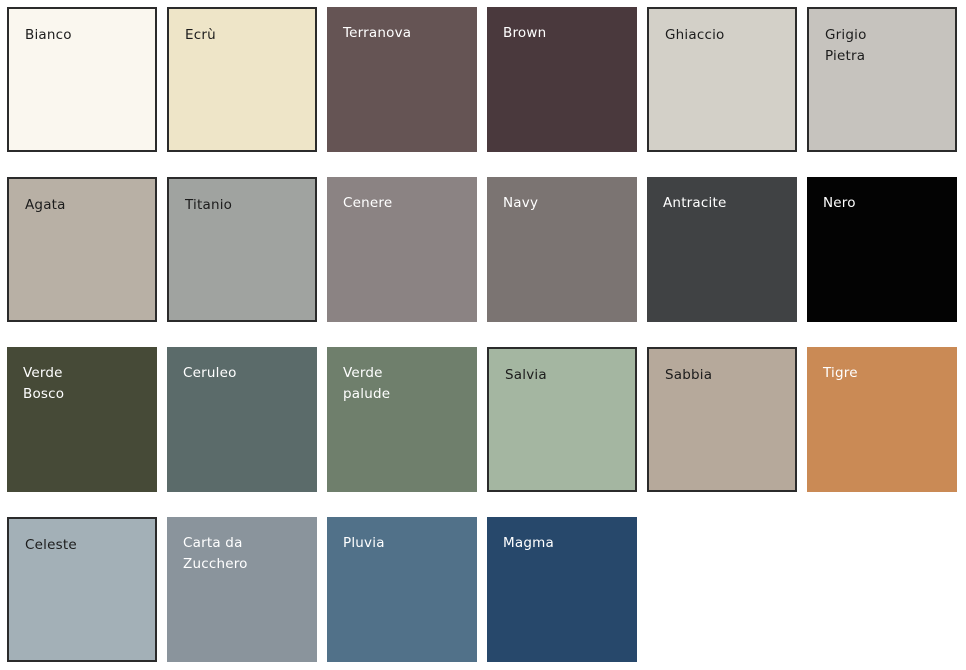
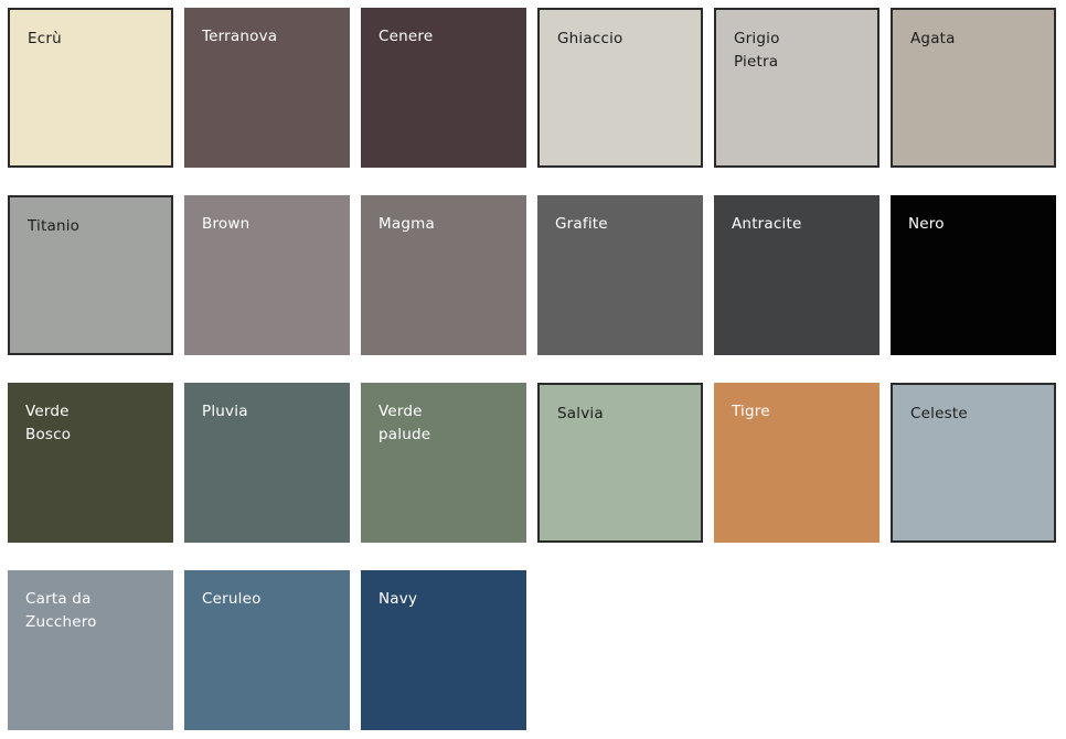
- Bianco
  Ecrù
  Terranova
- Brown
+ Cenere
  Ghiaccio
  Grigio
  Pietra
  Agata
  Titanio
- Cenere
+ Brown
- Navy
+ Magma
+ Grafite
  Antracite
  Nero
  Verde
  Bosco
- Ceruleo
+ Pluvia
  Verde
  palude
  Salvia
- Sabbia
  Tigre
  Celeste
  Carta da
  Zucchero
- Pluvia
+ Ceruleo
- Magma
+ Navy
